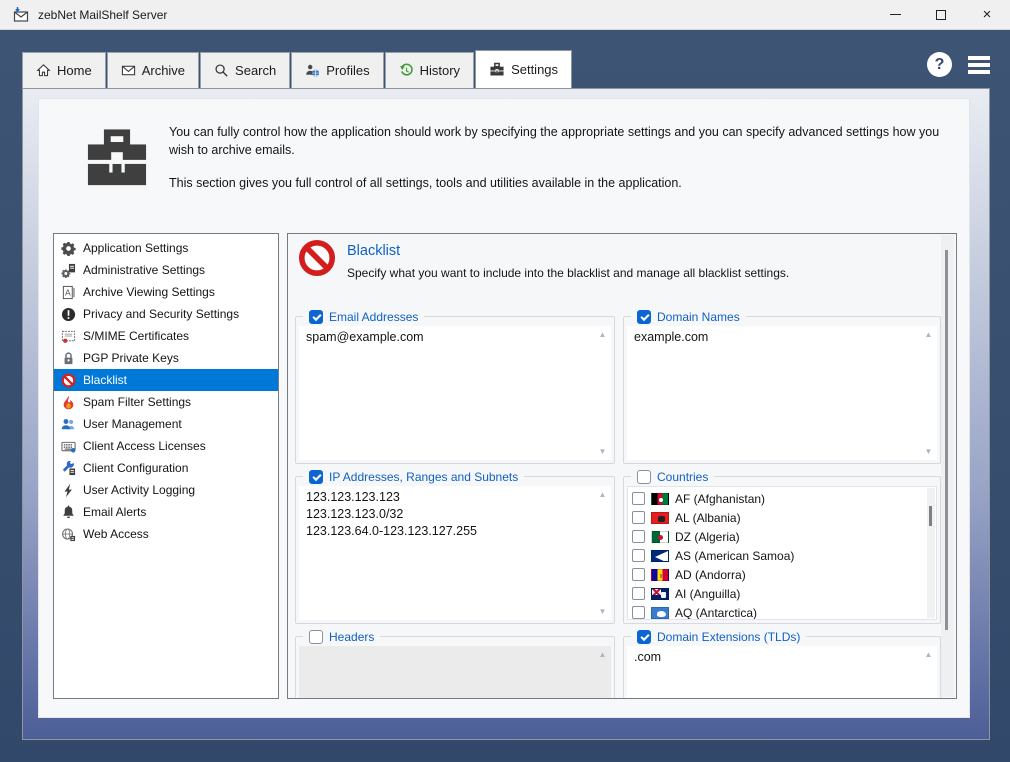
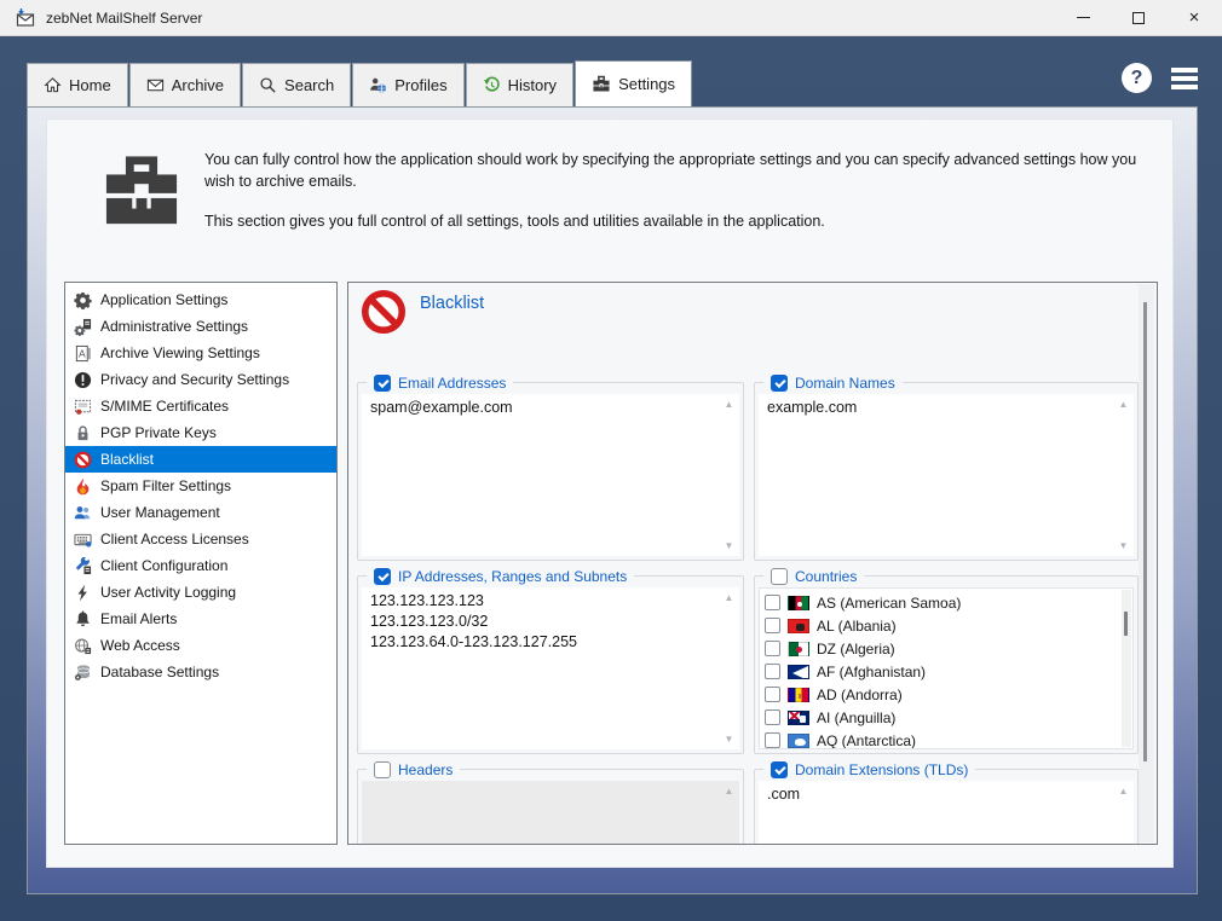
  zebNet MailShelf Server
  ×
  Home
  Archive
  Search
  Profiles
  History
  Settings
  ?
  You can fully control how the application should work by specifying the appropriate settings and you can specify advanced settings how you wish to archive emails.
  This section gives you full control of all settings, tools and utilities available in the application.
  Application Settings
  Administrative Settings
  A
  Archive Viewing Settings
  Privacy and Security Settings
  S/MIME Certificates
  PGP Private Keys
  Blacklist
  Spam Filter Settings
  User Management
  Client Access Licenses
  Client Configuration
  User Activity Logging
  Email Alerts
  Web Access
+ Database Settings
  Blacklist
- Specify what you want to include into the blacklist and manage all blacklist settings.
  Email Addresses
  spam@example.com
  ▲
  ▼
  Domain Names
  example.com
  ▲
  ▼
  IP Addresses, Ranges and Subnets
  123.123.123.123
  123.123.123.0/32
  123.123.64.0-123.123.127.255
  ▲
  ▼
  Countries
- AF (Afghanistan)
+ AS (American Samoa)
  AL (Albania)
  DZ (Algeria)
- AS (American Samoa)
+ AF (Afghanistan)
  AD (Andorra)
  AI (Anguilla)
  AQ (Antarctica)
  Headers
  ▲
  Domain Extensions (TLDs)
  .com
  ▲
